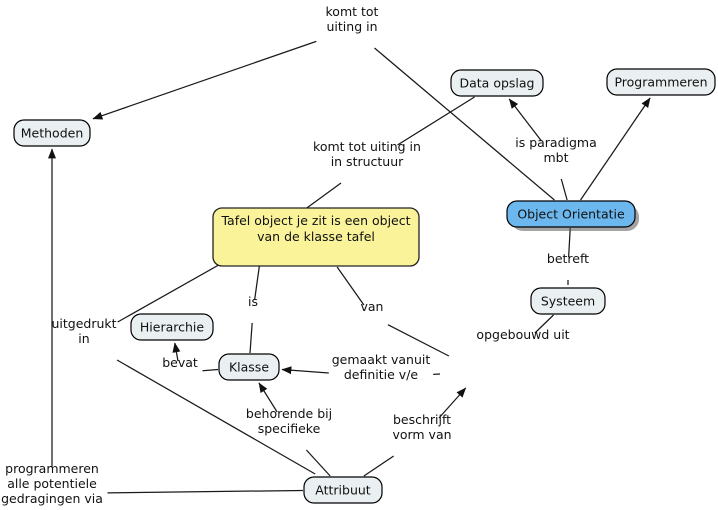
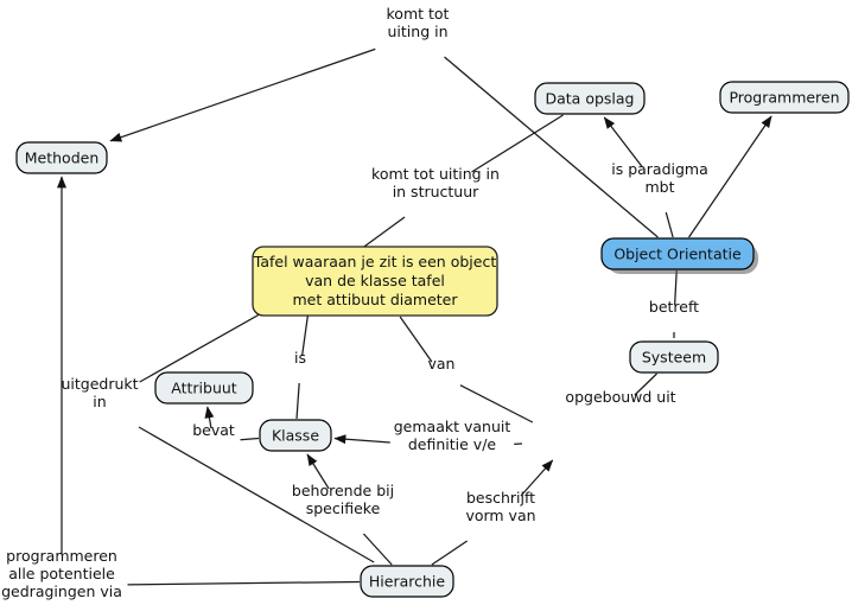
  Methoden
  Data opslag
  Programmeren
  Object Orientatie
- Hierarchie
+ Attribuut
  Klasse
  Systeem
- Attribuut
+ Hierarchie
- Tafel object je zit is een object
+ Tafel waaraan je zit is een object
  van de klasse tafel
+ met attibuut diameter
  komt tot
  uiting in
  is paradigma
  mbt
  komt tot uiting in
  in structuur
  betreft
  opgebouwd uit
  is
  bevat
  gemaakt vanuit
  definitie v/e
  behorende bij
  specifieke
  beschrijft
  vorm van
  uitgedrukt
  in
  programmeren
  alle potentiele
  gedragingen via
  van
